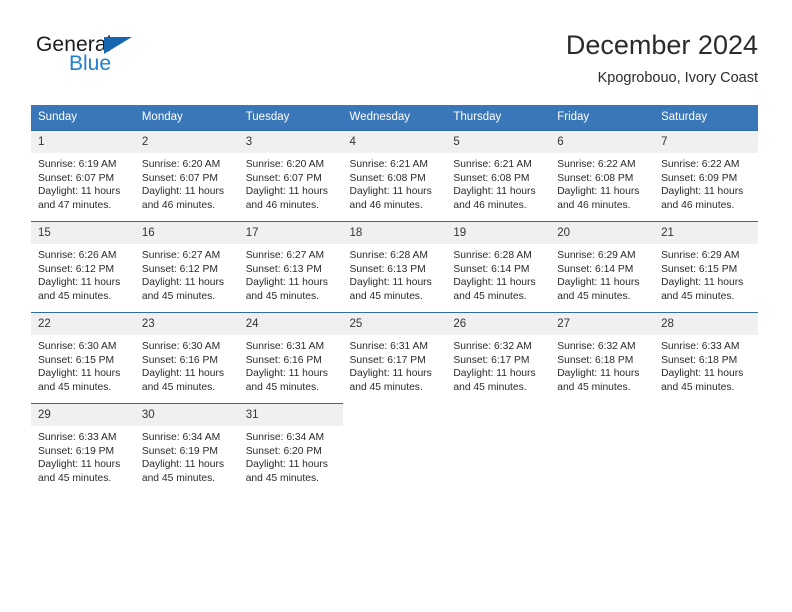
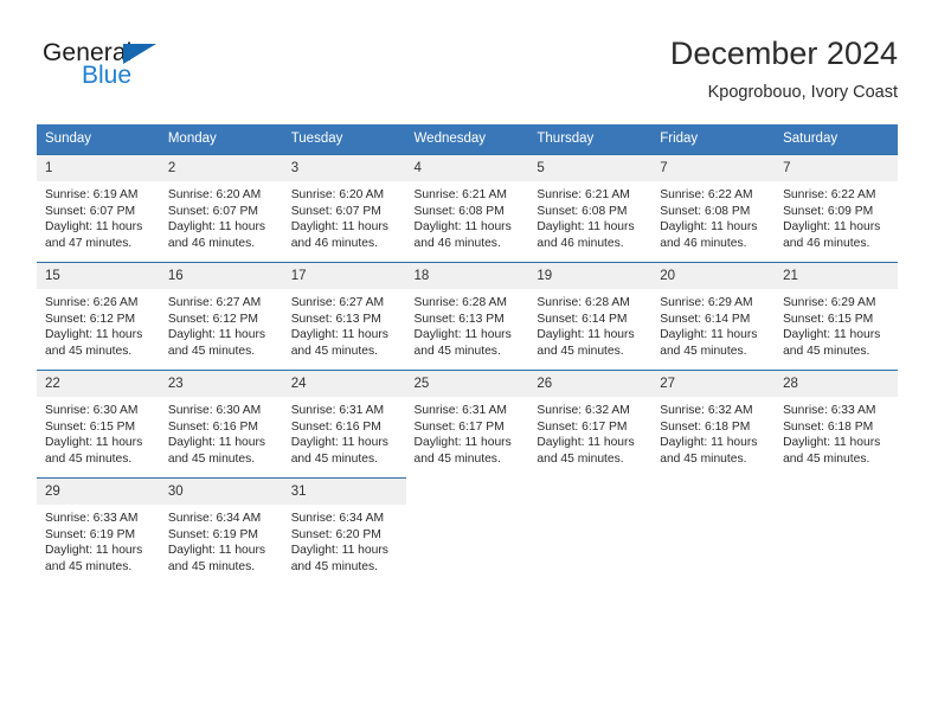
  General
  Blue
  December 2024
  Kpogrobouo, Ivory Coast
  Sunday	Monday	Tuesday	Wednesday	Thursday	Friday	Saturday
- 1Sunrise: 6:19 AMSunset: 6:07 PMDaylight: 11 hours and 47 minutes.	2Sunrise: 6:20 AMSunset: 6:07 PMDaylight: 11 hours and 46 minutes.	3Sunrise: 6:20 AMSunset: 6:07 PMDaylight: 11 hours and 46 minutes.	4Sunrise: 6:21 AMSunset: 6:08 PMDaylight: 11 hours and 46 minutes.	5Sunrise: 6:21 AMSunset: 6:08 PMDaylight: 11 hours and 46 minutes.	6Sunrise: 6:22 AMSunset: 6:08 PMDaylight: 11 hours and 46 minutes.	7Sunrise: 6:22 AMSunset: 6:09 PMDaylight: 11 hours and 46 minutes.
+ 1Sunrise: 6:19 AMSunset: 6:07 PMDaylight: 11 hours and 47 minutes.	2Sunrise: 6:20 AMSunset: 6:07 PMDaylight: 11 hours and 46 minutes.	3Sunrise: 6:20 AMSunset: 6:07 PMDaylight: 11 hours and 46 minutes.	4Sunrise: 6:21 AMSunset: 6:08 PMDaylight: 11 hours and 46 minutes.	5Sunrise: 6:21 AMSunset: 6:08 PMDaylight: 11 hours and 46 minutes.	7Sunrise: 6:22 AMSunset: 6:08 PMDaylight: 11 hours and 46 minutes.	7Sunrise: 6:22 AMSunset: 6:09 PMDaylight: 11 hours and 46 minutes.
  15Sunrise: 6:26 AMSunset: 6:12 PMDaylight: 11 hours and 45 minutes.	16Sunrise: 6:27 AMSunset: 6:12 PMDaylight: 11 hours and 45 minutes.	17Sunrise: 6:27 AMSunset: 6:13 PMDaylight: 11 hours and 45 minutes.	18Sunrise: 6:28 AMSunset: 6:13 PMDaylight: 11 hours and 45 minutes.	19Sunrise: 6:28 AMSunset: 6:14 PMDaylight: 11 hours and 45 minutes.	20Sunrise: 6:29 AMSunset: 6:14 PMDaylight: 11 hours and 45 minutes.	21Sunrise: 6:29 AMSunset: 6:15 PMDaylight: 11 hours and 45 minutes.
  22Sunrise: 6:30 AMSunset: 6:15 PMDaylight: 11 hours and 45 minutes.	23Sunrise: 6:30 AMSunset: 6:16 PMDaylight: 11 hours and 45 minutes.	24Sunrise: 6:31 AMSunset: 6:16 PMDaylight: 11 hours and 45 minutes.	25Sunrise: 6:31 AMSunset: 6:17 PMDaylight: 11 hours and 45 minutes.	26Sunrise: 6:32 AMSunset: 6:17 PMDaylight: 11 hours and 45 minutes.	27Sunrise: 6:32 AMSunset: 6:18 PMDaylight: 11 hours and 45 minutes.	28Sunrise: 6:33 AMSunset: 6:18 PMDaylight: 11 hours and 45 minutes.
  29Sunrise: 6:33 AMSunset: 6:19 PMDaylight: 11 hours and 45 minutes.	30Sunrise: 6:34 AMSunset: 6:19 PMDaylight: 11 hours and 45 minutes.	31Sunrise: 6:34 AMSunset: 6:20 PMDaylight: 11 hours and 45 minutes.
